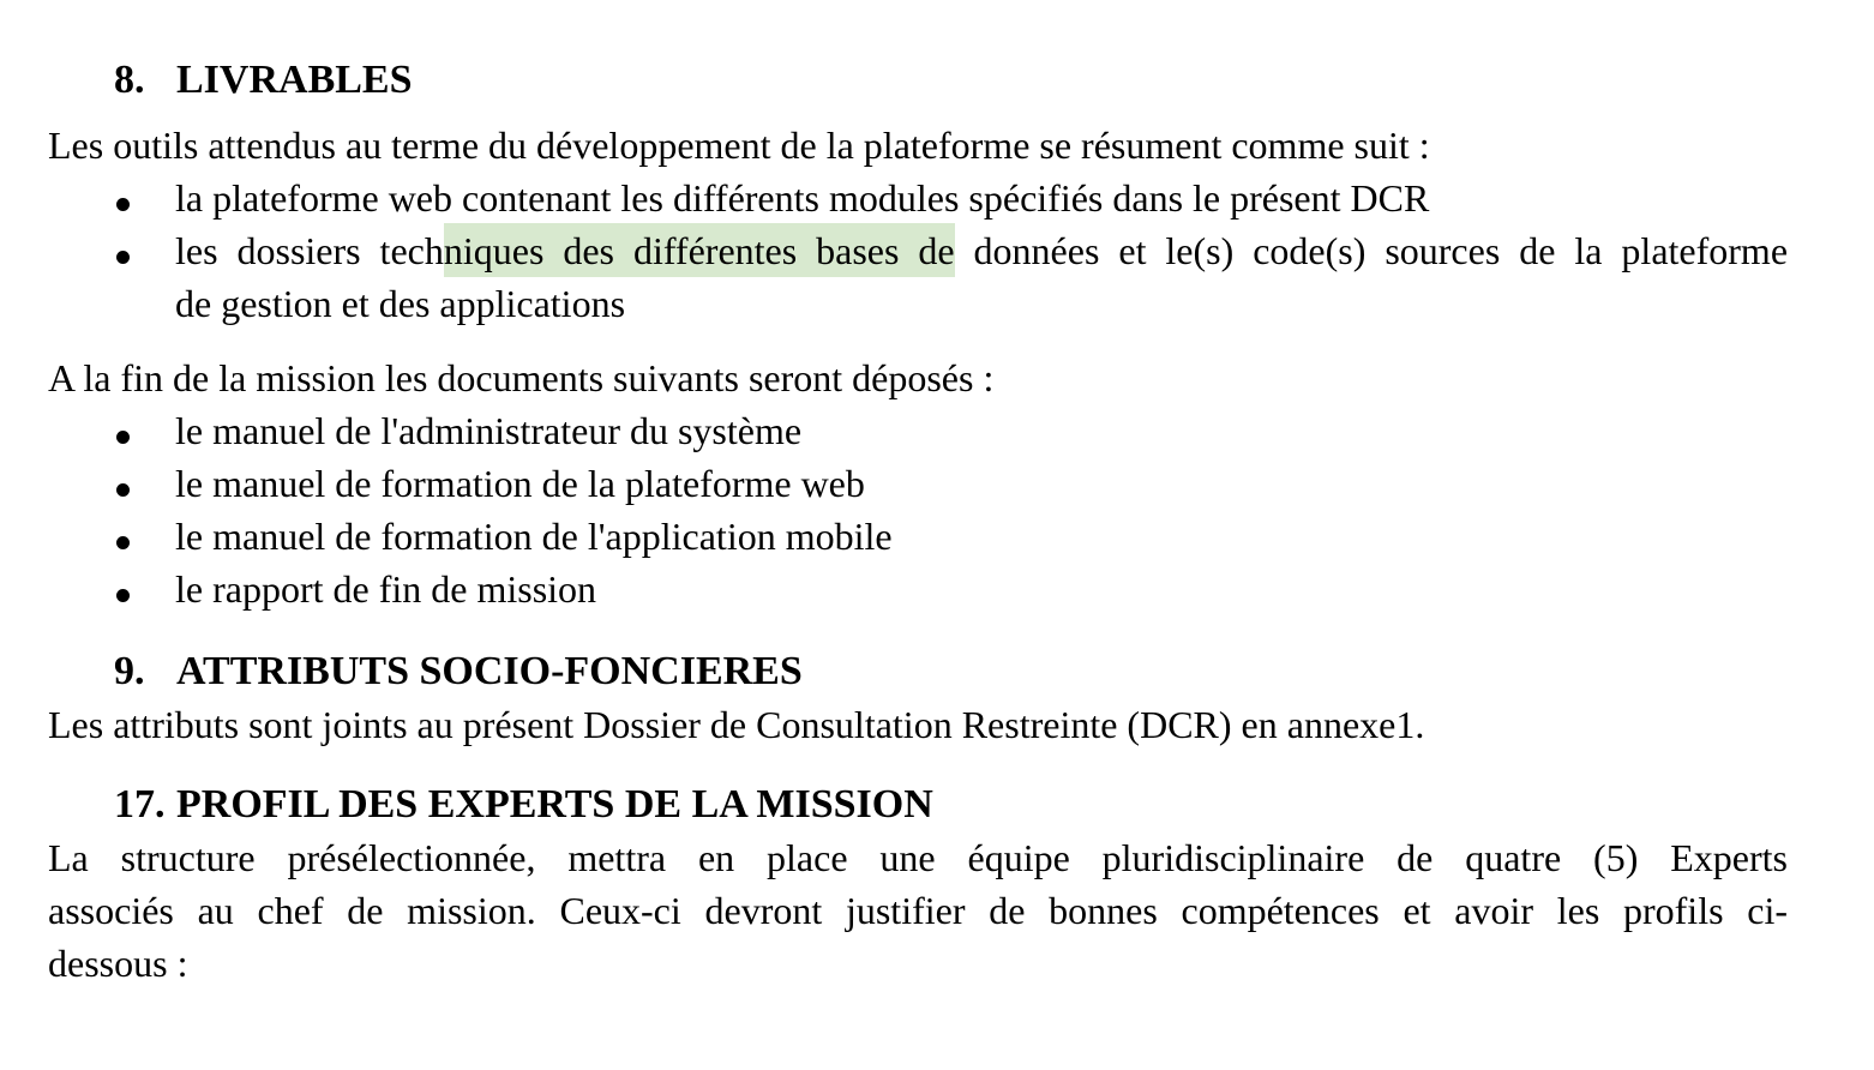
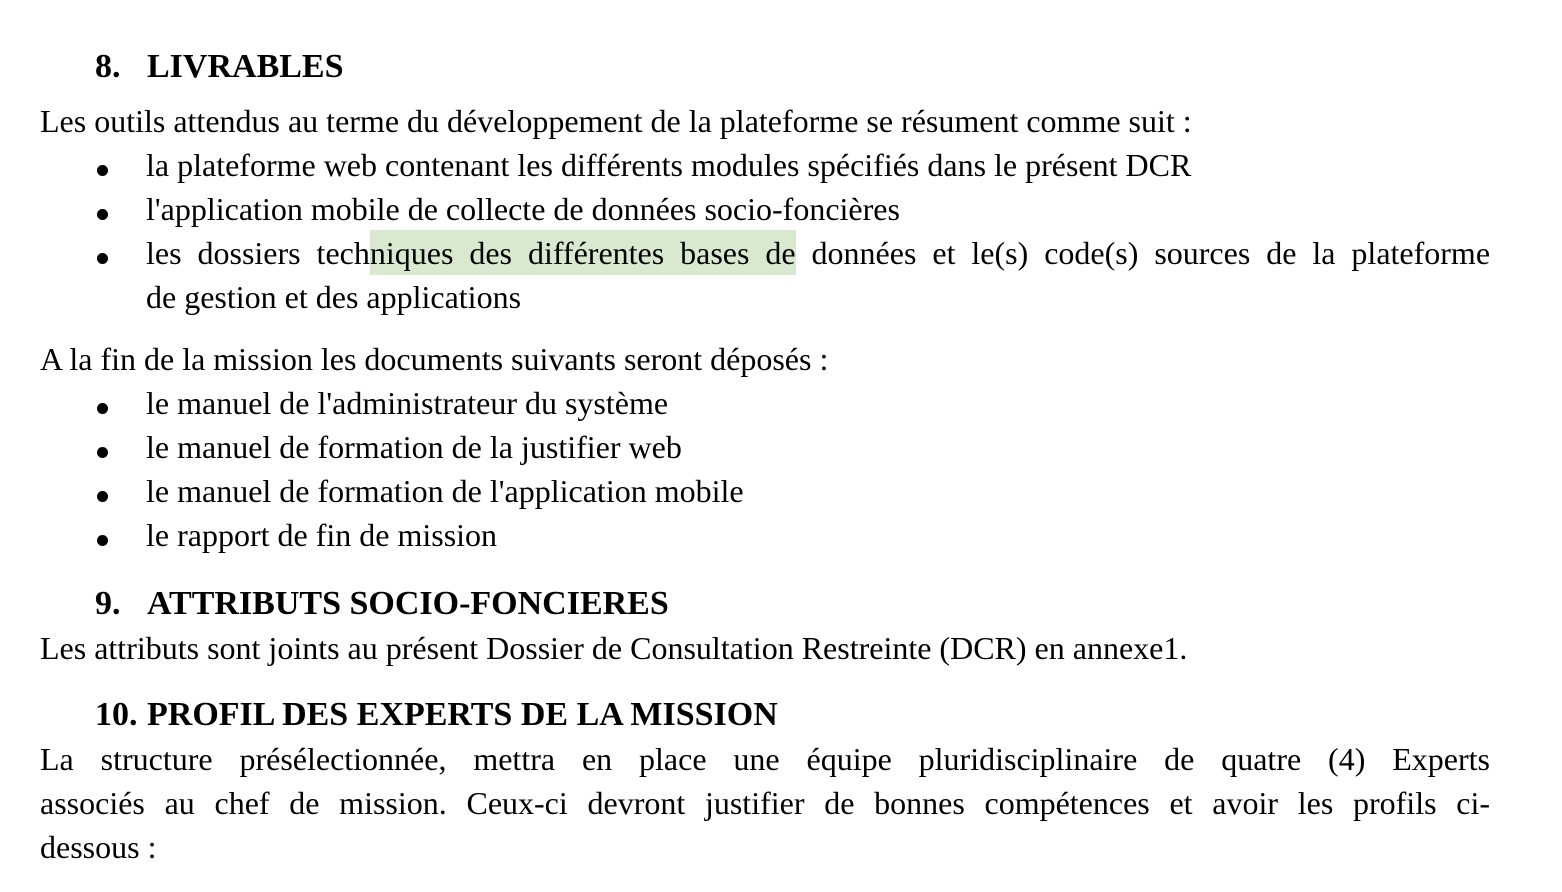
  8. LIVRABLES
  Les outils attendus au terme du développement de la plateforme se résument comme suit :
  la plateforme web contenant les différents modules spécifiés dans le présent DCR
+ l'application mobile de collecte de données socio-foncières
  les dossiers techniques des différentes bases de données et le(s) code(s) sources de la plateforme
  de gestion et des applications
  A la fin de la mission les documents suivants seront déposés :
  le manuel de l'administrateur du système
- le manuel de formation de la plateforme web
+ le manuel de formation de la justifier web
  le manuel de formation de l'application mobile
  le rapport de fin de mission
  9. ATTRIBUTS SOCIO-FONCIERES
  Les attributs sont joints au présent Dossier de Consultation Restreinte (DCR) en annexe1.
- 17. PROFIL DES EXPERTS DE LA MISSION
+ 10. PROFIL DES EXPERTS DE LA MISSION
- La structure présélectionnée, mettra en place une équipe pluridisciplinaire de quatre (5) Experts
+ La structure présélectionnée, mettra en place une équipe pluridisciplinaire de quatre (4) Experts
  associés au chef de mission. Ceux-ci devront justifier de bonnes compétences et avoir les profils ci-
  dessous :
